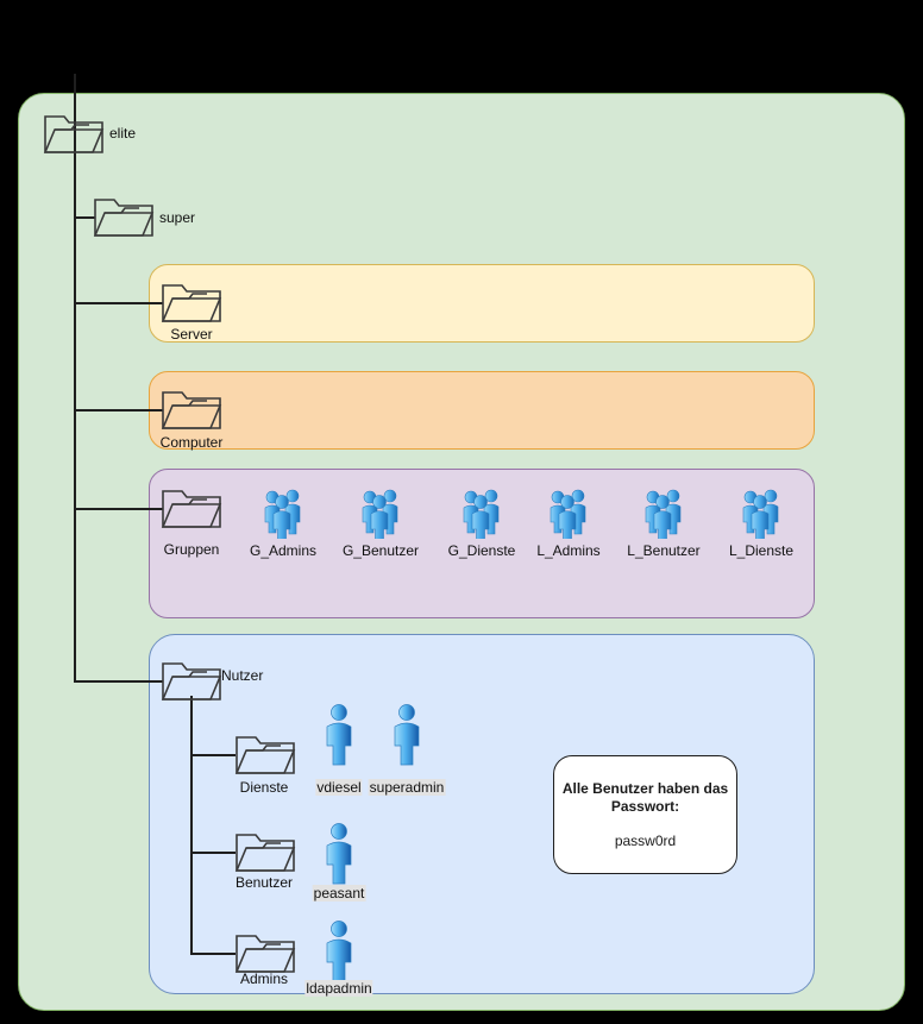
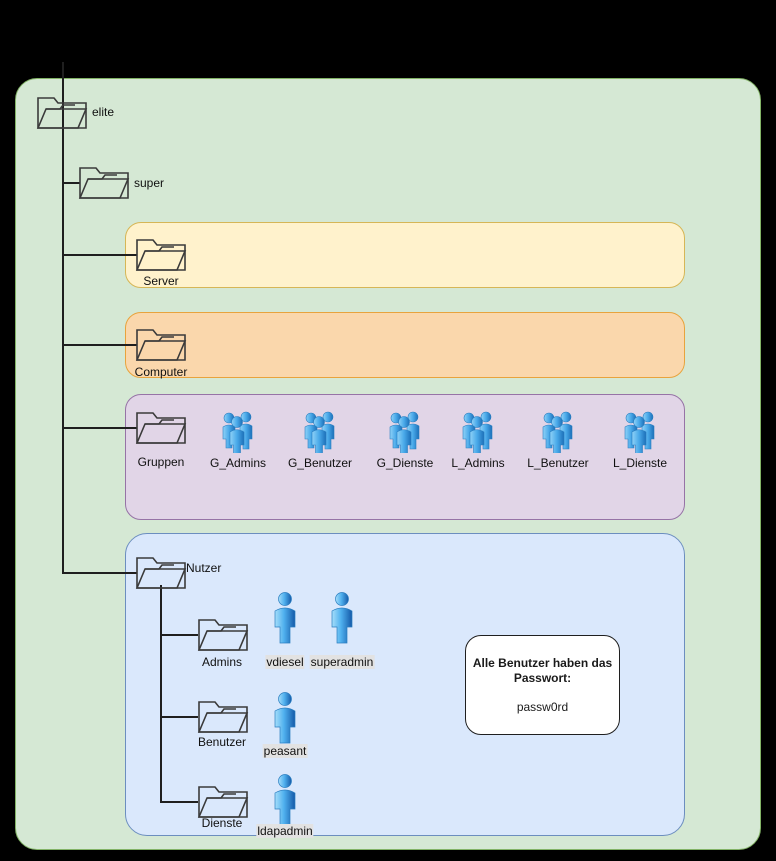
  elite
  super
  Server
  Computer
  Gruppen
  Nutzer
- Dienste
+ Admins
  Benutzer
- Admins
+ Dienste
  G_Admins
  G_Benutzer
  G_Dienste
  L_Admins
  L_Benutzer
  L_Dienste
  vdiesel
  superadmin
  peasant
  ldapadmin
  Alle Benutzer haben das Passwort:
  passw0rd
